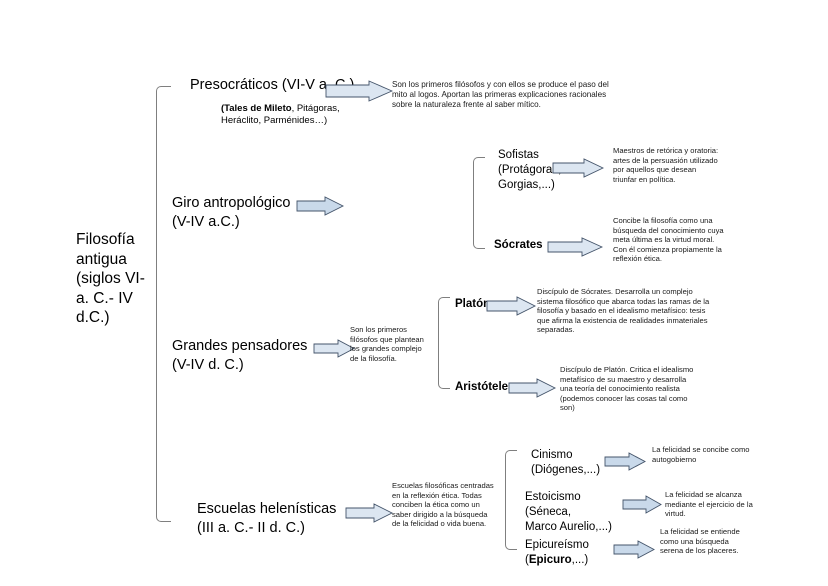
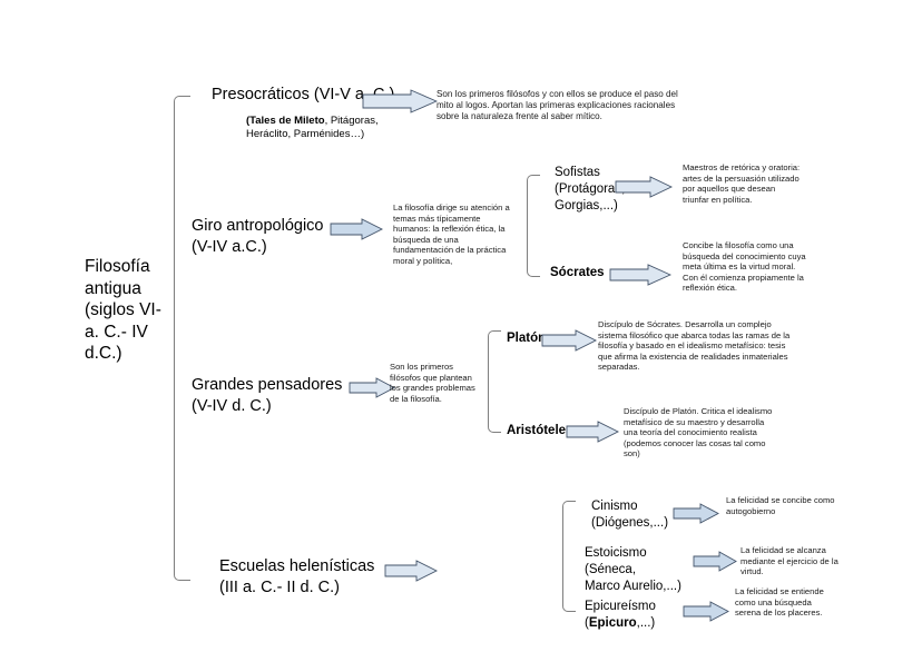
  Filosofía antigua (siglos VI- a. C.- IV d.C.)
  Presocráticos (VI-V a
  (Tales de Mileto, Pitágoras, Heráclito, Parménides…)
  Son los primeros filósofos y con ellos se produce el paso del mito al logos. Aportan las primeras explicaciones racionales sobre la naturaleza frente al saber mítico.
  Giro antropológico
  (V-IV a.C.)
+ La filosofía dirige su atención a temas más típicamente humanos: la reflexión ética, la búsqueda de una fundamentación de la práctica moral y política,
  Sofistas
  (Protágora
  Gorgias,...)
  Maestros de retórica y oratoria: artes de la persuasión utilizado por aquellos que desean triunfar en política.
  Sócrates
  Concibe la filosofía como una búsqueda del conocimiento cuya meta última es la virtud moral. Con él comienza propiamente la reflexión ética.
  Grandes pensadores
  (V-IV d. C.)
- Son los primeros filósofos que plantean los grandes complejo de la filosofía.
+ Son los primeros filósofos que plantean los grandes problemas de la filosofía.
  Plató
  Discípulo de Sócrates. Desarrolla un complejo sistema filosófico que abarca todas las ramas de la filosofía y basado en el idealismo metafísico: tesis que afirma la existencia de realidades inmateriales separadas.
  Aristótele
  Discípulo de Platón. Critica el idealismo metafísico de su maestro y desarrolla una teoría del conocimiento realista (podemos conocer las cosas tal como son)
  Escuelas helenísticas
  (III a. C.- II d. C.)
- Escuelas filosóficas centradas en la reflexión ética. Todas conciben la ética como un saber dirigido a la búsqueda de la felicidad o vida buena.
  Cinismo
  (Diógenes,...)
  La felicidad se concibe como autogobierno
  Estoicismo (Séneca,
  Marco Aurelio,...)
  La felicidad se alcanza mediante el ejercicio de la virtud.
  Epicureísmo
  (Epicuro,...)
  La felicidad se entiende como una búsqueda serena de los placeres.
